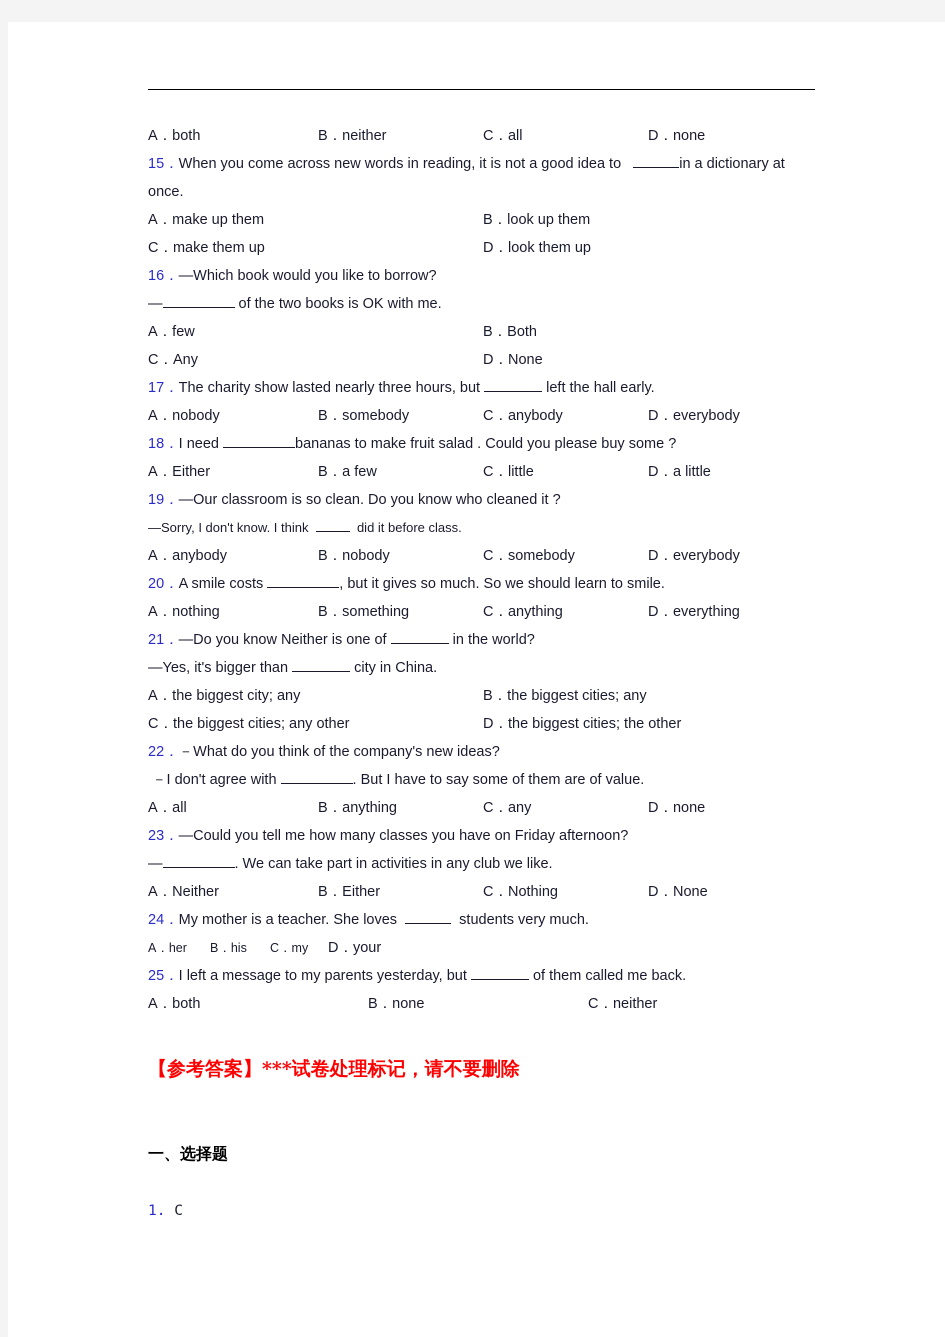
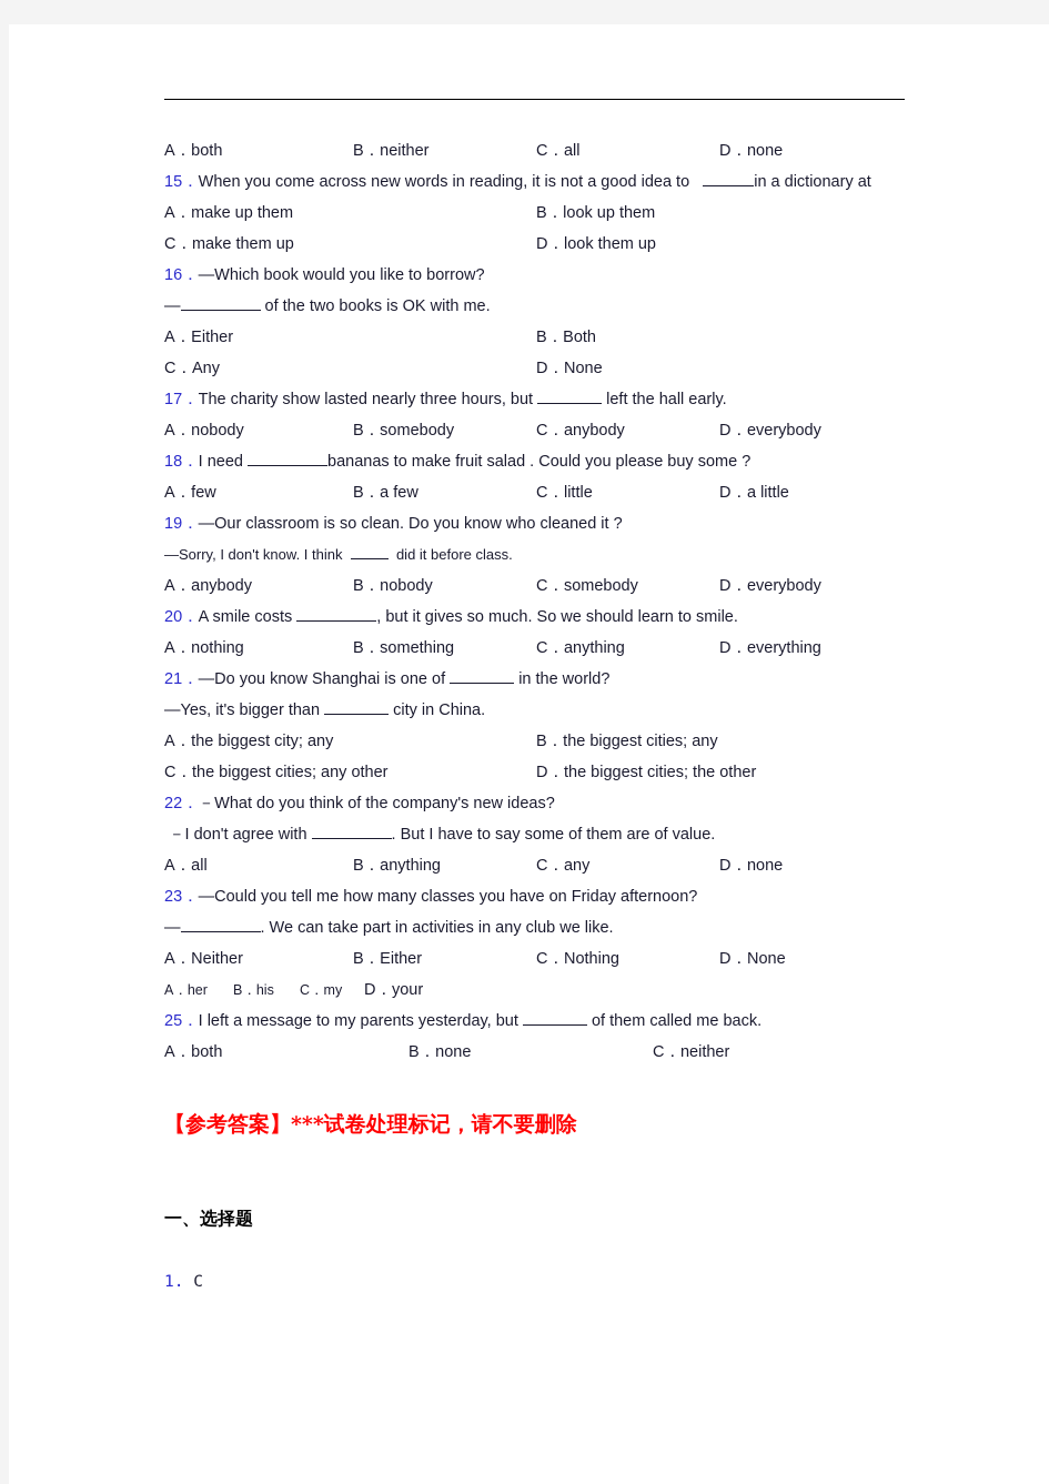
  A．both
  B．neither
  C．all
  D．none
  15．When you come across new words in reading, it is not a good idea to in a dictionary at
- once.
  A．make up them
  B．look up them
  C．make them up
  D．look them up
  16．—Which book would you like to borrow?
  — of the two books is OK with me.
- A．few
+ A．Either
  B．Both
  C．Any
  D．None
  17．The charity show lasted nearly three hours, but left the hall early.
  A．nobody
  B．somebody
  C．anybody
  D．everybody
  18．I need bananas to make fruit salad . Could you please buy some ?
- A．Either
+ A．few
  B．a few
  C．little
  D．a little
  19．—Our classroom is so clean. Do you know who cleaned it ?
  —Sorry, I don't know. I think did it before class.
  A．anybody
  B．nobody
  C．somebody
  D．everybody
  20．A smile costs , but it gives so much. So we should learn to smile.
  A．nothing
  B．something
  C．anything
  D．everything
- 21．—Do you know Neither is one of in the world?
+ 21．—Do you know Shanghai is one of in the world?
  —Yes, it's bigger than city in China.
  A．the biggest city; any
  B．the biggest cities; any
  C．the biggest cities; any other
  D．the biggest cities; the other
  22．－What do you think of the company's new ideas?
  －I don't agree with . But I have to say some of them are of value.
  A．all
  B．anything
  C．any
  D．none
  23．—Could you tell me how many classes you have on Friday afternoon?
  — . We can take part in activities in any club we like.
  A．Neither
  B．Either
  C．Nothing
  D．None
- 24．My mother is a teacher. She loves students very much.
  A．her
  B．his
  C．my
  D．your
  25．I left a message to my parents yesterday, but of them called me back.
  A．both
  B．none
  C．neither
  【参考答案】***试卷处理标记，请不要删除
  一、选择题
  1. C
